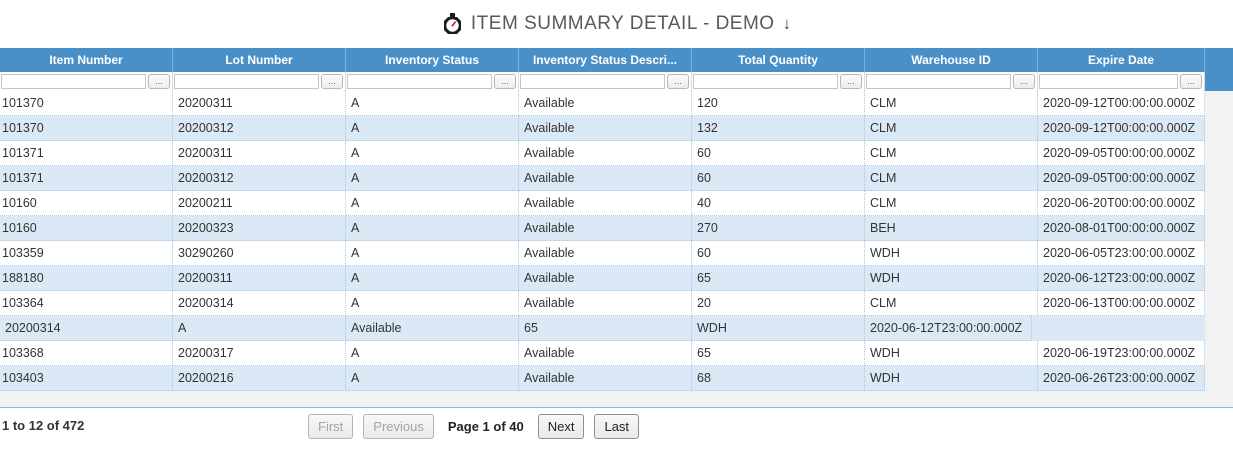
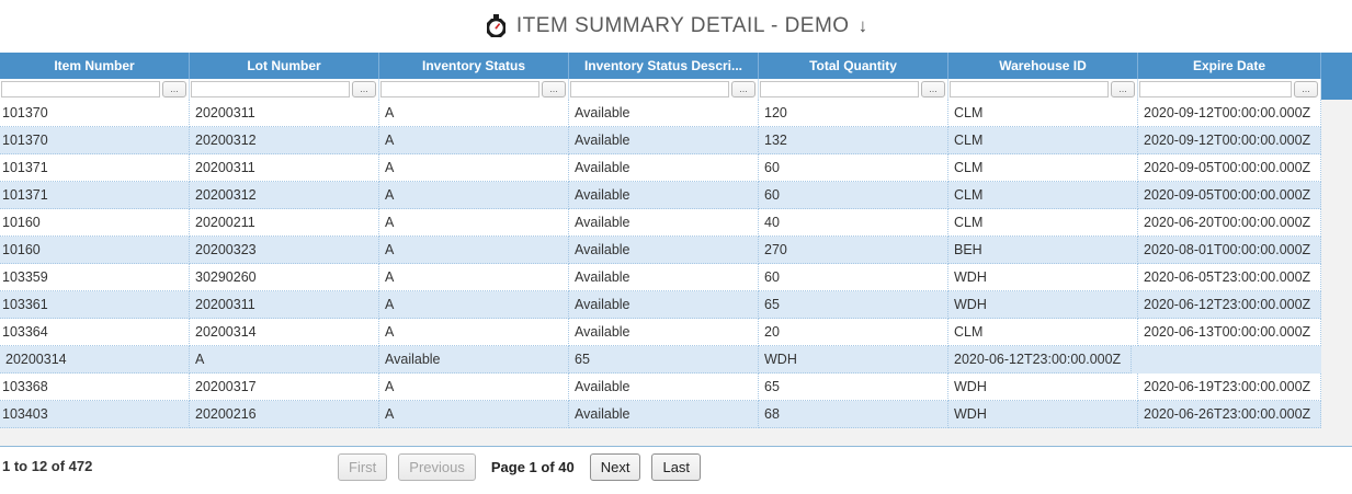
  ITEM SUMMARY DETAIL - DEMO
  ↓
  Item Number
  Lot Number
  Inventory Status
  Inventory Status Descri...
  Total Quantity
  Warehouse ID
  Expire Date
  ...
  ...
  ...
  ...
  ...
  ...
  ...
  101370
  20200311
  A
  Available
  120
  CLM
  2020-09-12T00:00:00.000Z
  101370
  20200312
  A
  Available
  132
  CLM
  2020-09-12T00:00:00.000Z
  101371
  20200311
  A
  Available
  60
  CLM
  2020-09-05T00:00:00.000Z
  101371
  20200312
  A
  Available
  60
  CLM
  2020-09-05T00:00:00.000Z
  10160
  20200211
  A
  Available
  40
  CLM
  2020-06-20T00:00:00.000Z
  10160
  20200323
  A
  Available
  270
  BEH
  2020-08-01T00:00:00.000Z
  103359
  30290260
  A
  Available
  60
  WDH
  2020-06-05T23:00:00.000Z
- 188180
+ 103361
  20200311
  A
  Available
  65
  WDH
  2020-06-12T23:00:00.000Z
  103364
  20200314
  A
  Available
  20
  CLM
  2020-06-13T00:00:00.000Z
  20200314
  A
  Available
  65
  WDH
  2020-06-12T23:00:00.000Z
  103368
  20200317
  A
  Available
  65
  WDH
  2020-06-19T23:00:00.000Z
  103403
  20200216
  A
  Available
  68
  WDH
  2020-06-26T23:00:00.000Z
  1 to 12 of 472
  First
  Previous
  Page 1 of 40
  Next
  Last
